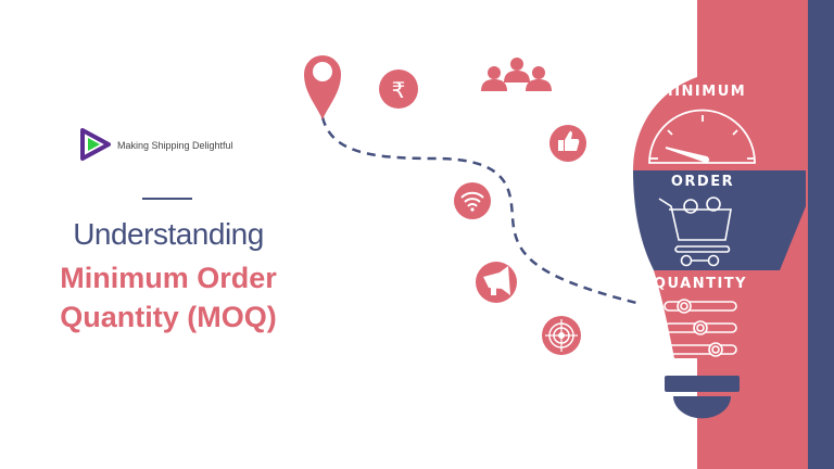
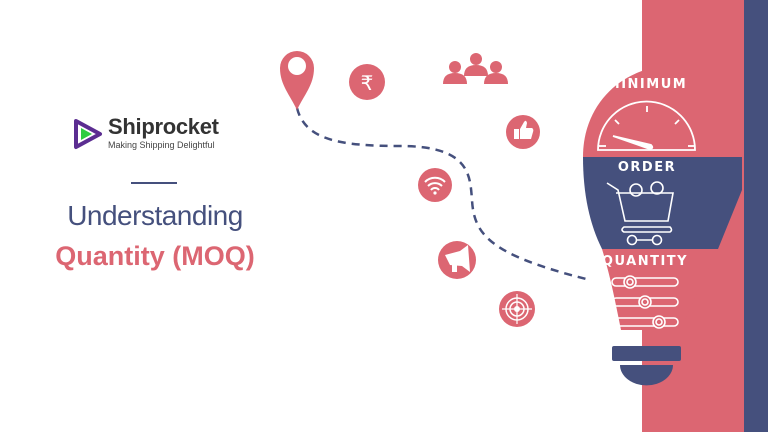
  ₹
  MINIMUM
  ORDER
  QUANTITY
+ Shiprocket
  Making Shipping Delightful
  Understanding
- Minimum Order
  Quantity (MOQ)
